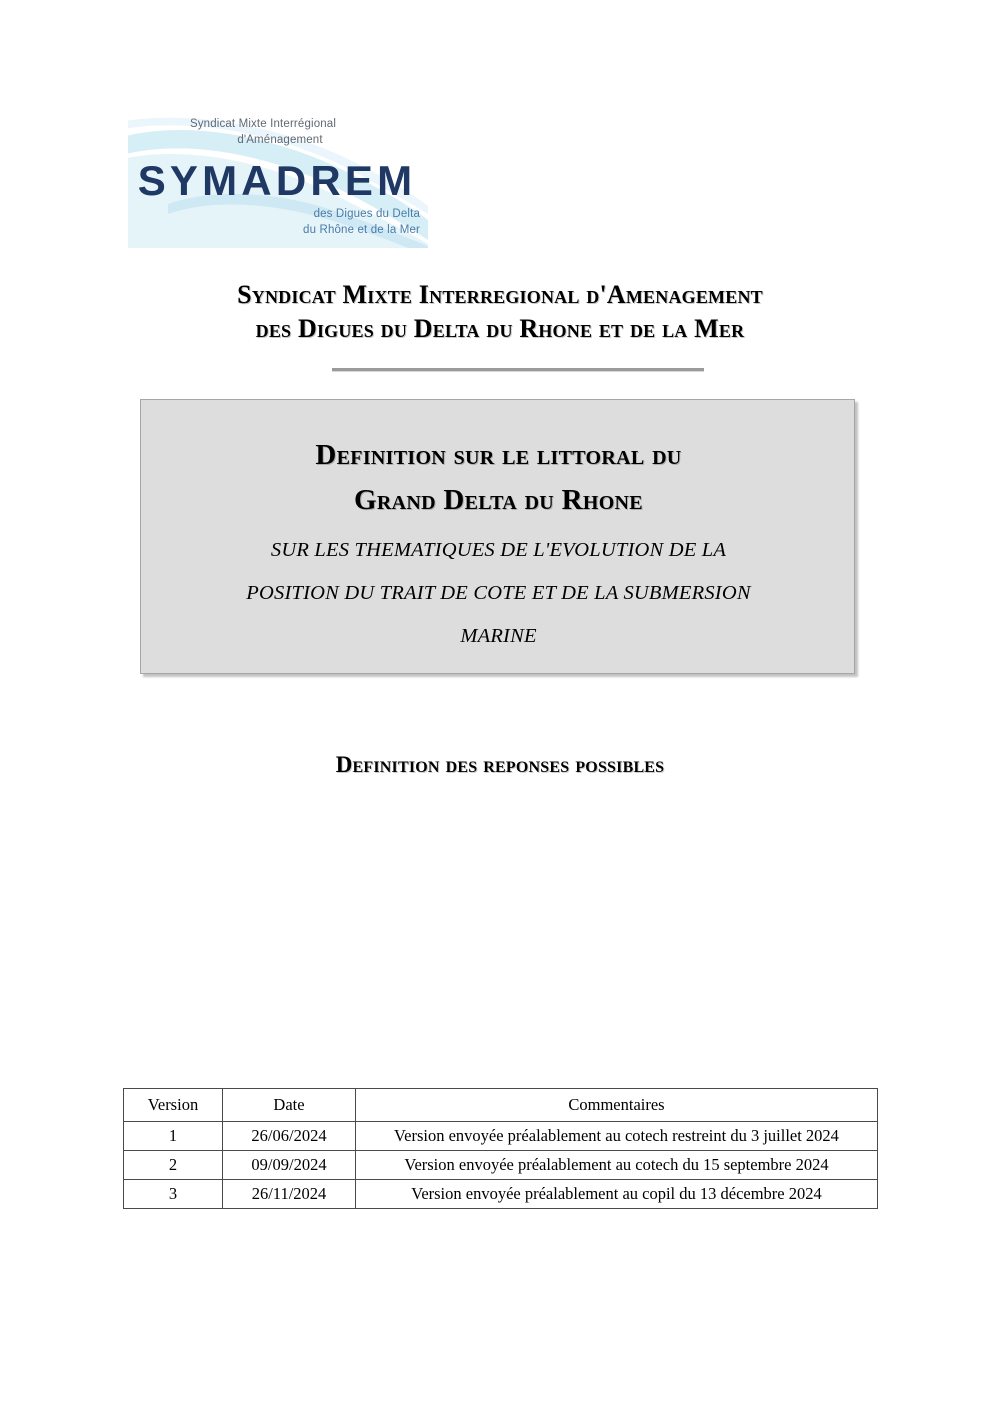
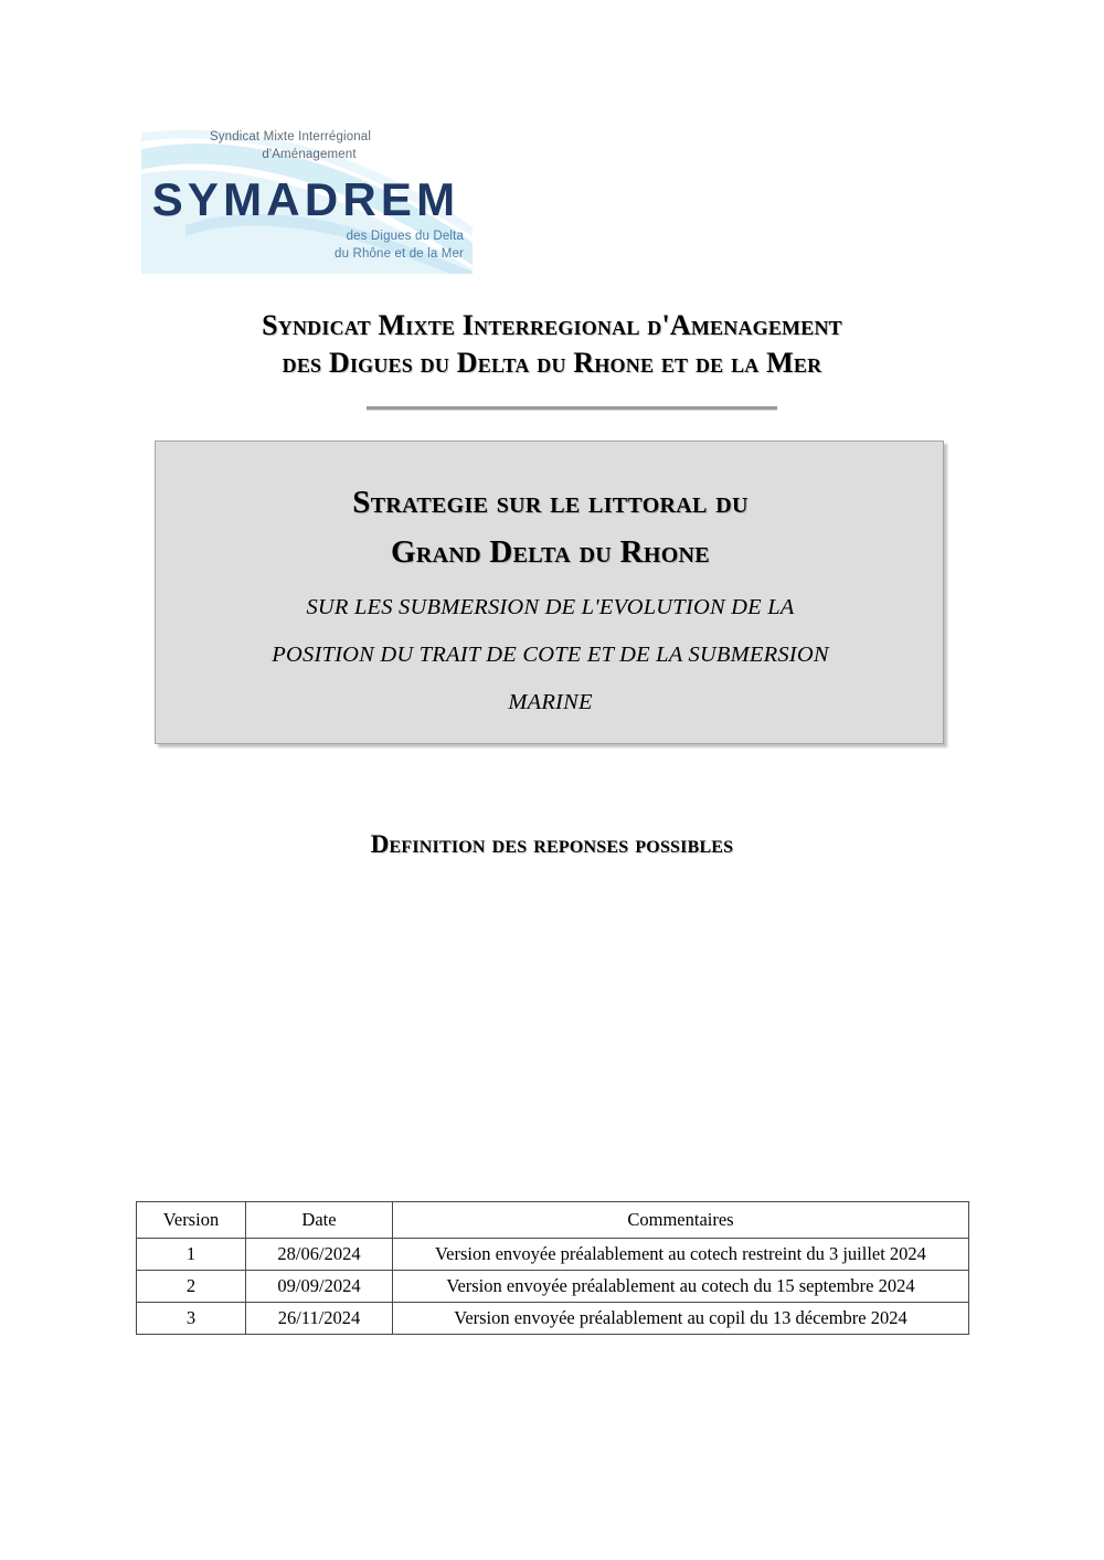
  Syndicat Mixte Interrégional
  d'Aménagement
  SYMADREM
  des Digues du Delta
  du Rhône et de la Mer
  Syndicat Mixte Interregional d'Amenagement
  des Digues du Delta du Rhone et de la Mer
- Definition sur le littoral du
+ Strategie sur le littoral du
  Grand Delta du Rhone
- SUR LES THEMATIQUES DE L'EVOLUTION DE LA
+ SUR LES SUBMERSION DE L'EVOLUTION DE LA
  POSITION DU TRAIT DE COTE ET DE LA SUBMERSION
  MARINE
  Definition des reponses possibles
  Version	Date	Commentaires
- 1	26/06/2024	Version envoyée préalablement au cotech restreint du 3 juillet 2024
+ 1	28/06/2024	Version envoyée préalablement au cotech restreint du 3 juillet 2024
  2	09/09/2024	Version envoyée préalablement au cotech du 15 septembre 2024
  3	26/11/2024	Version envoyée préalablement au copil du 13 décembre 2024
